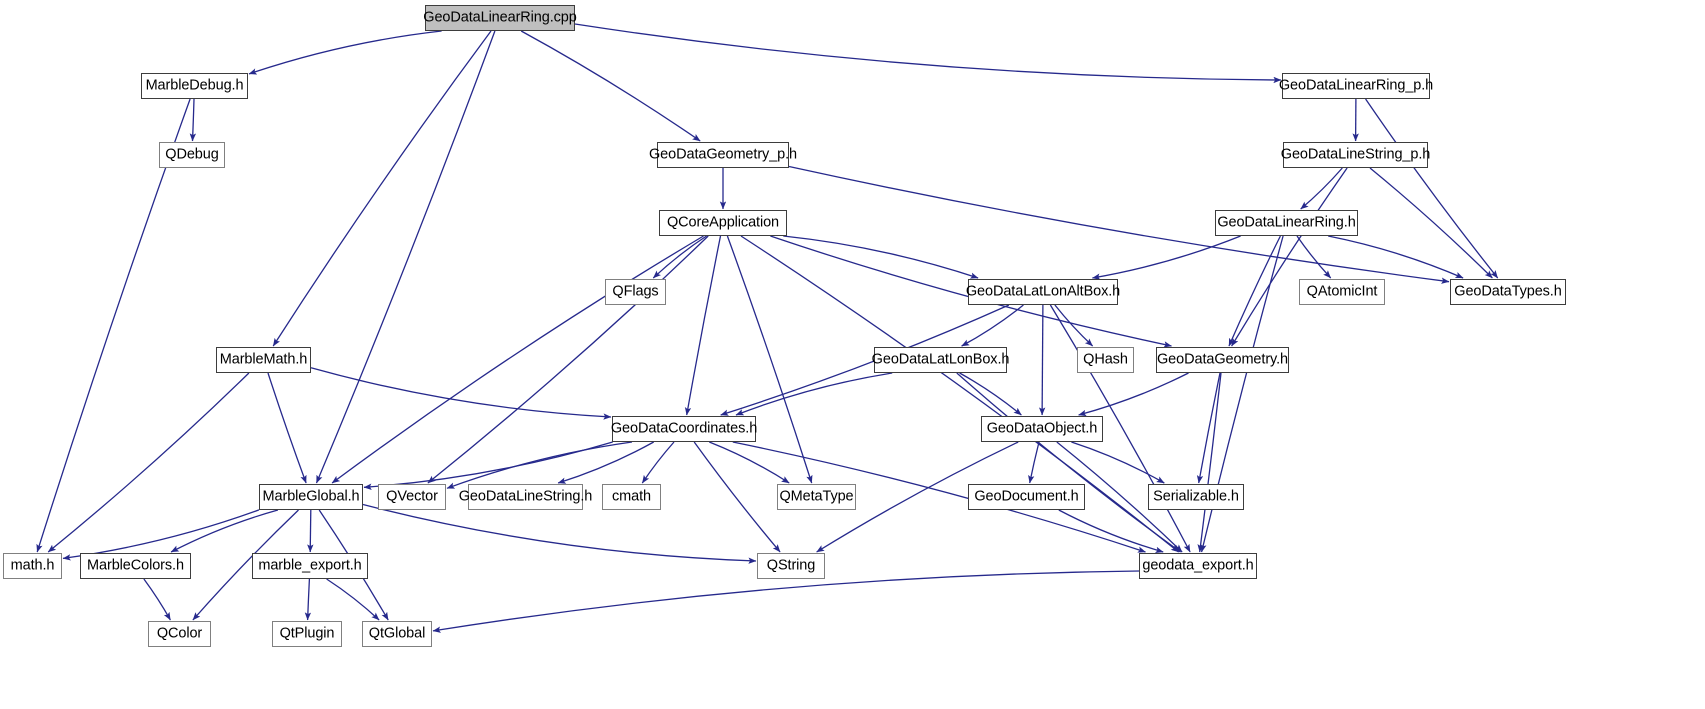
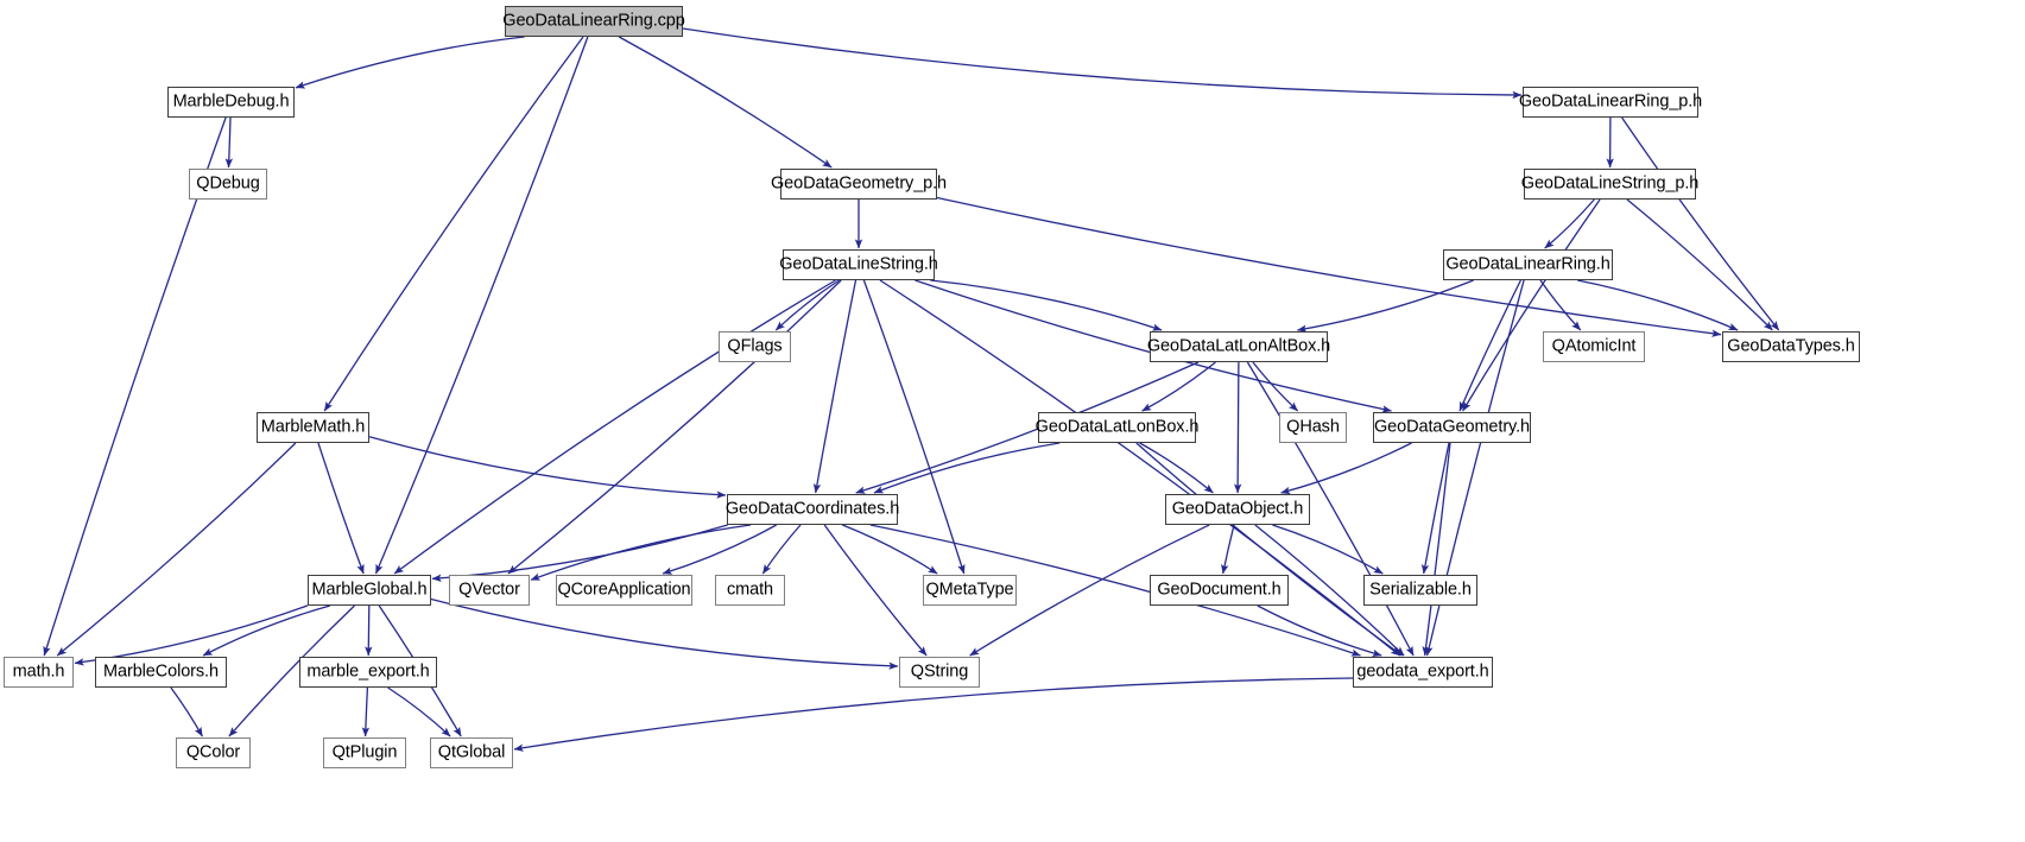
  GeoDataLinearRing.cpp
  MarbleDebug.h
  QDebug
  GeoDataGeometry_p.h
  GeoDataLinearRing_p.h
  GeoDataLineString_p.h
- QCoreApplication
+ GeoDataLineString.h
  GeoDataLinearRing.h
  QFlags
  GeoDataLatLonAltBox.h
  QAtomicInt
  GeoDataTypes.h
  MarbleMath.h
  GeoDataLatLonBox.h
  QHash
  GeoDataGeometry.h
  GeoDataCoordinates.h
  GeoDataObject.h
  MarbleGlobal.h
  QVector
- GeoDataLineString.h
+ QCoreApplication
  cmath
  QMetaType
  GeoDocument.h
  Serializable.h
  math.h
  MarbleColors.h
  marble_export.h
  QString
  geodata_export.h
  QColor
  QtPlugin
  QtGlobal
